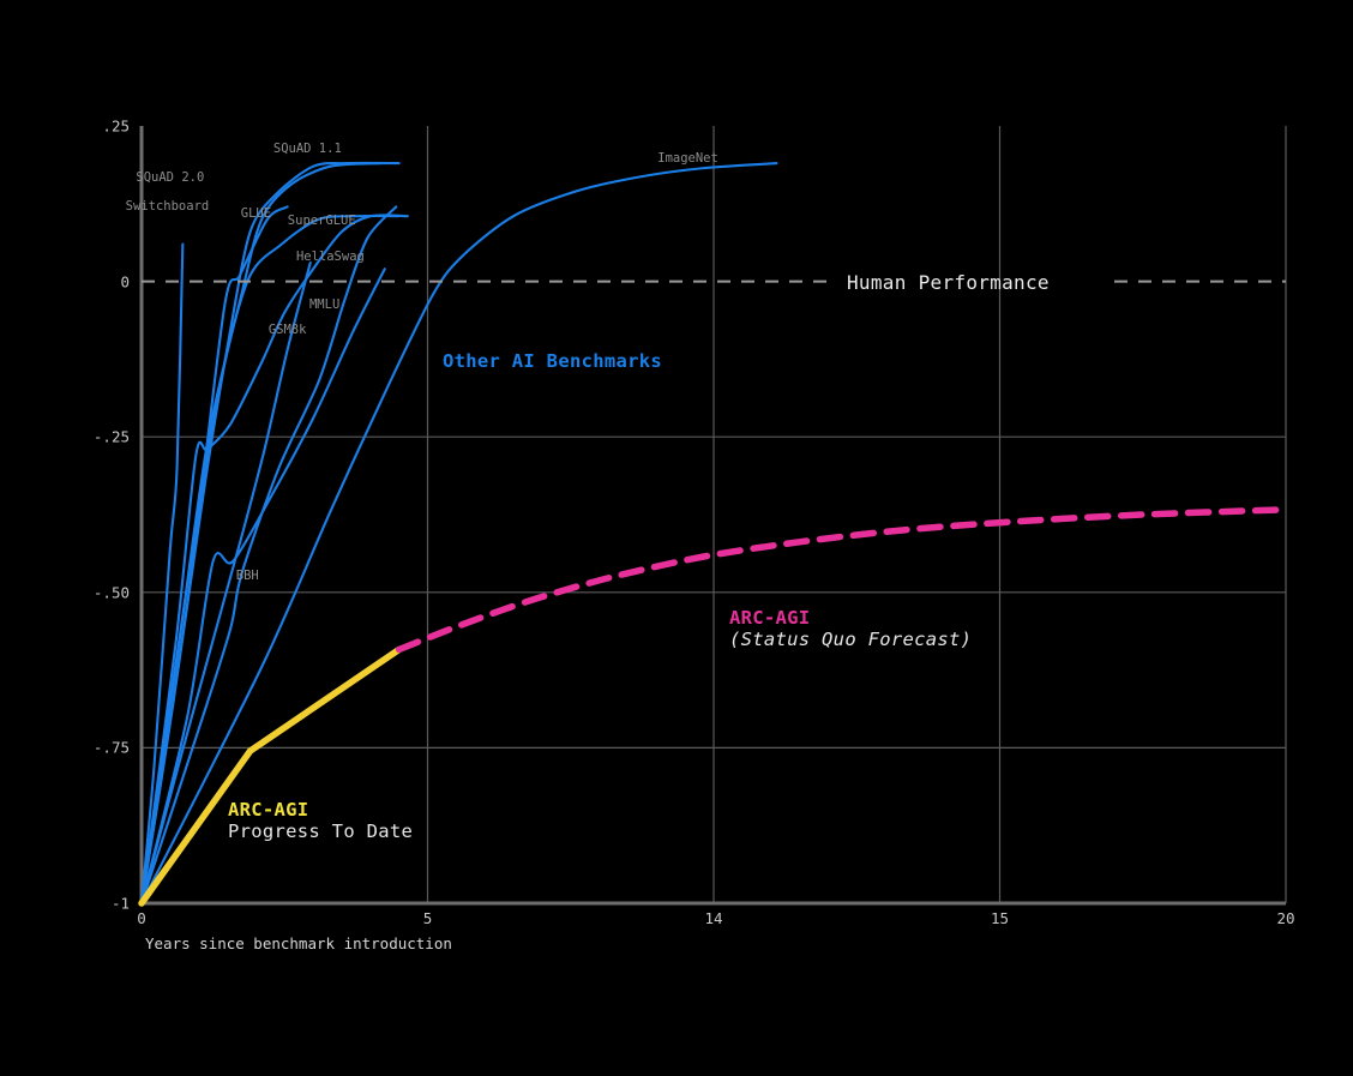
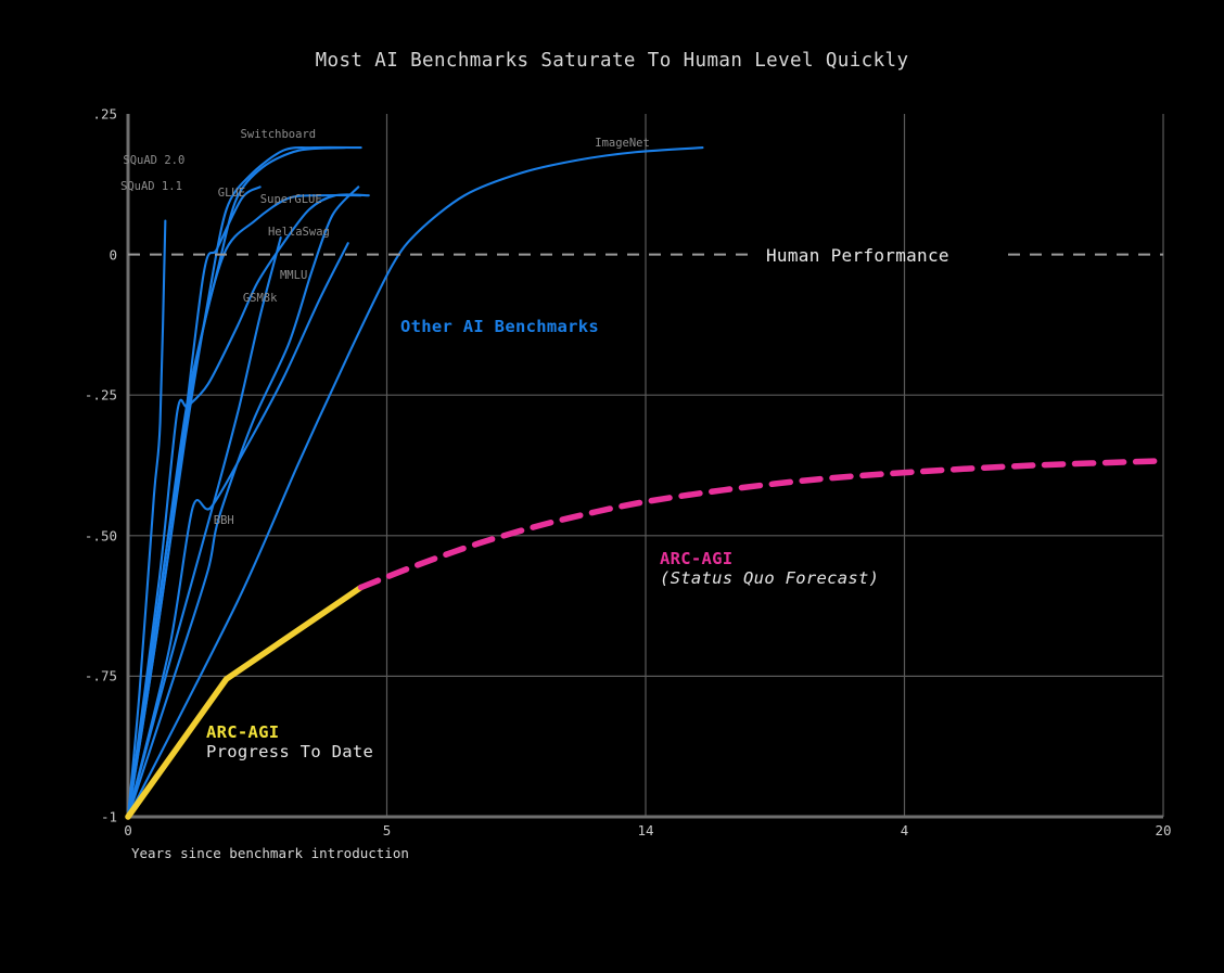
+ Most AI Benchmarks Saturate To Human Level Quickly
  .25
  0
  -.25
  -.50
  -.75
  -1
  0
  5
  14
- 15
+ 4
  20
  Years since benchmark introduction
- Switchboard
+ SQuAD 1.1
  SQuAD 2.0
- SQuAD 1.1
+ Switchboard
  GLUE
  SuperGLUE
  HellaSwag
  MMLU
  GSM8k
  BBH
  ImageNet
  Human Performance
  Other AI Benchmarks
  ARC-AGI
  (Status Quo Forecast)
  ARC-AGI
  Progress To Date
